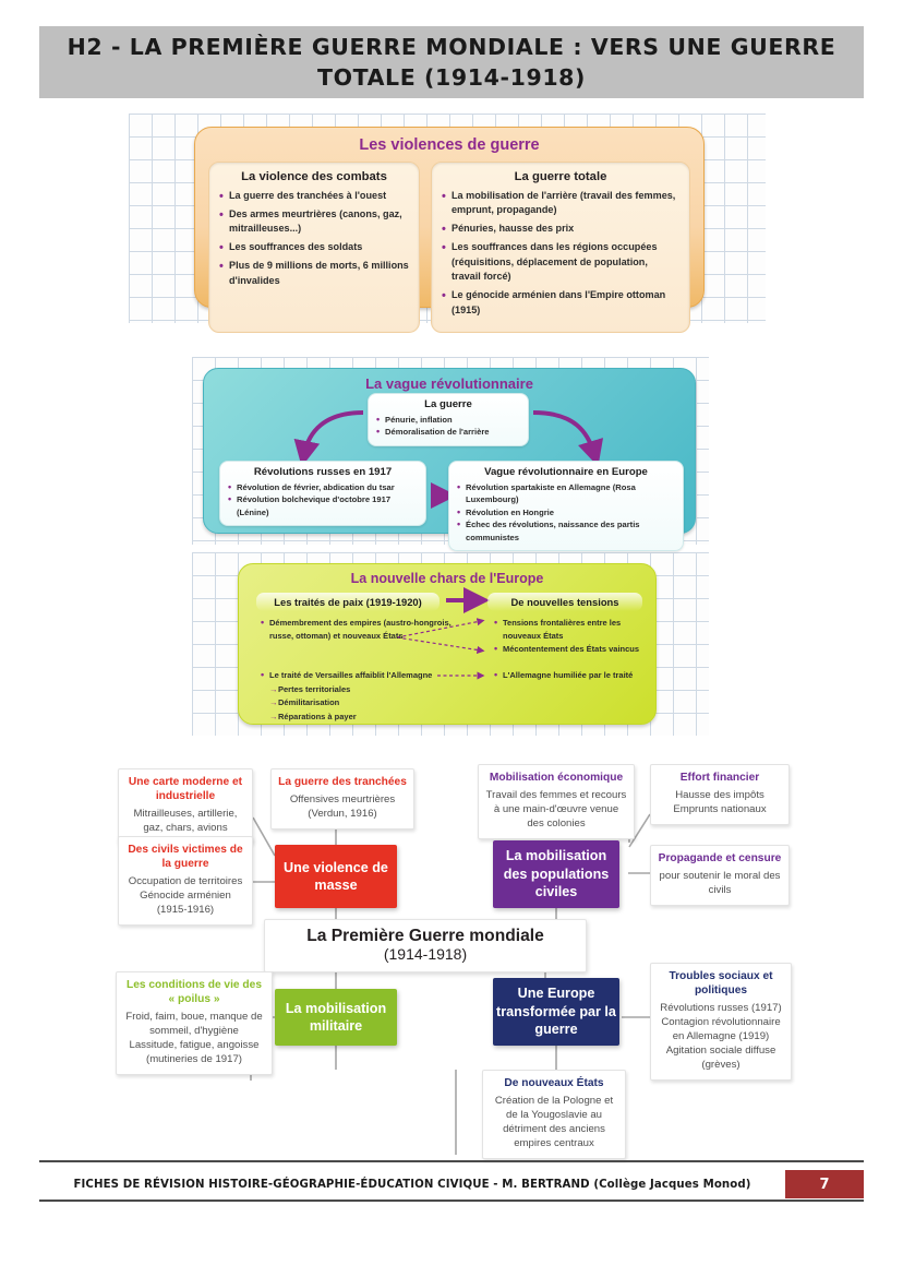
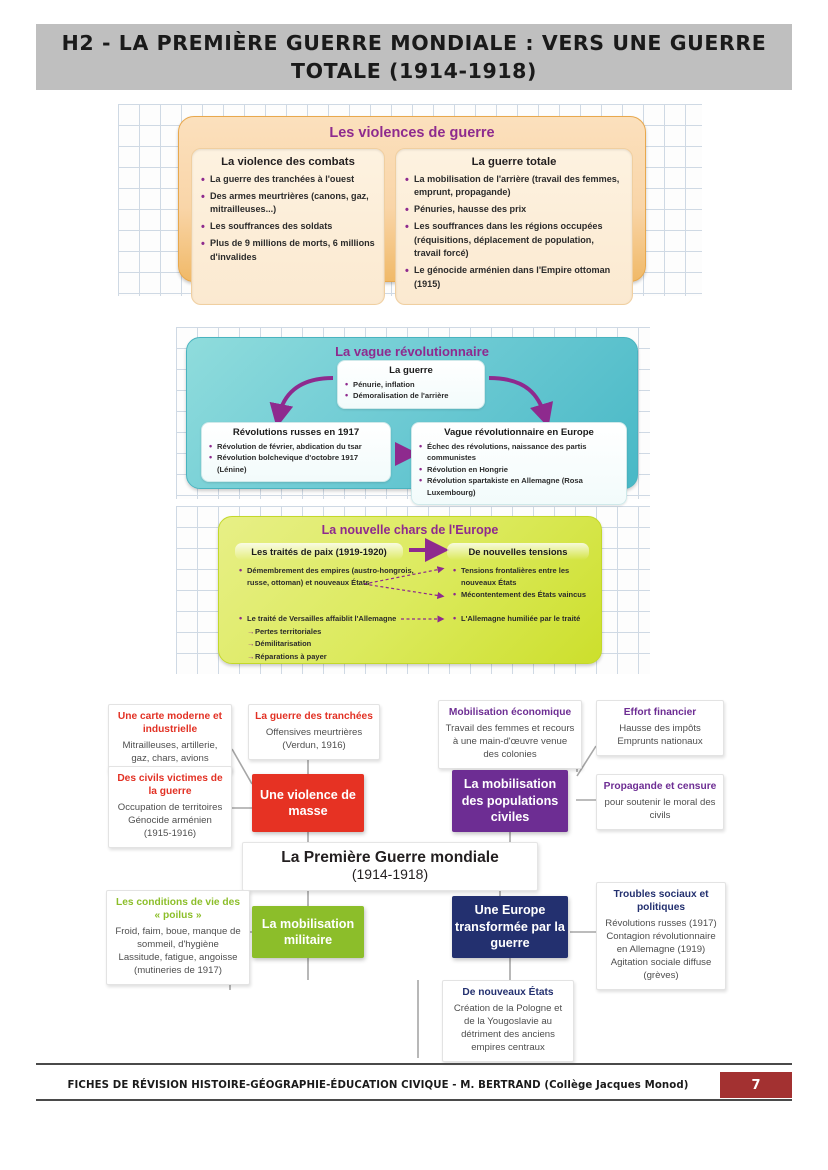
  H2 - LA PREMIÈRE GUERRE MONDIALE : VERS UNE GUERRE TOTALE (1914-1918)
  Les violences de guerre
  La violence des combats
  La guerre des tranchées à l'ouest
  Des armes meurtrières (canons, gaz, mitrailleuses...)
  Les souffrances des soldats
  Plus de 9 millions de morts, 6 millions d'invalides
  La guerre totale
  La mobilisation de l'arrière (travail des femmes, emprunt, propagande)
  Pénuries, hausse des prix
  Les souffrances dans les régions occupées (réquisitions, déplacement de population, travail forcé)
  Le génocide arménien dans l'Empire ottoman (1915)
  La vague révolutionnaire
  La guerre
  Pénurie, inflation
  Démoralisation de l'arrière
  Révolutions russes en 1917
  Révolution de février, abdication du tsar
  Révolution bolchevique d'octobre 1917 (Lénine)
  Vague révolutionnaire en Europe
- Révolution spartakiste en Allemagne (Rosa Luxembourg)
+ Échec des révolutions, naissance des partis communistes
  Révolution en Hongrie
- Échec des révolutions, naissance des partis communistes
+ Révolution spartakiste en Allemagne (Rosa Luxembourg)
  La nouvelle chars de l'Europe
  Les traités de paix (1919-1920)
  De nouvelles tensions
  Démembrement des empires (austro-hongrois, russe, ottoman) et nouveaux États
  Le traité de Versailles affaiblit l'Allemagne
  Pertes territoriales
  Démilitarisation
  Réparations à payer
  Tensions frontalières entre les nouveaux États
  Mécontentement des États vaincus
  L'Allemagne humiliée par le traité
  Une carte moderne et industrielle
  Mitrailleuses, artillerie, gaz, chars, avions
  La guerre des tranchées
  Offensives meurtrières (Verdun, 1916)
  Des civils victimes de la guerre
  Occupation de territoires
  Génocide arménien (1915-1916)
  Une violence de masse
  Mobilisation économique
  Travail des femmes et recours à une main-d'œuvre venue des colonies
  Effort financier
  Hausse des impôts
  Emprunts nationaux
  Propagande et censure
  pour soutenir le moral des civils
  La mobilisation des populations civiles
  La Première Guerre mondiale
  (1914-1918)
  Les conditions de vie des « poilus »
  Froid, faim, boue, manque de sommeil, d'hygiène
  Lassitude, fatigue, angoisse (mutineries de 1917)
  La mobilisation militaire
  Une Europe transformée par la guerre
  Troubles sociaux et politiques
  Révolutions russes (1917)
  Contagion révolutionnaire en Allemagne (1919)
  Agitation sociale diffuse (grèves)
  De nouveaux États
  Création de la Pologne et de la Yougoslavie au détriment des anciens empires centraux
  FICHES DE RÉVISION HISTOIRE-GÉOGRAPHIE-ÉDUCATION CIVIQUE - M. BERTRAND (Collège Jacques Monod)
  7
